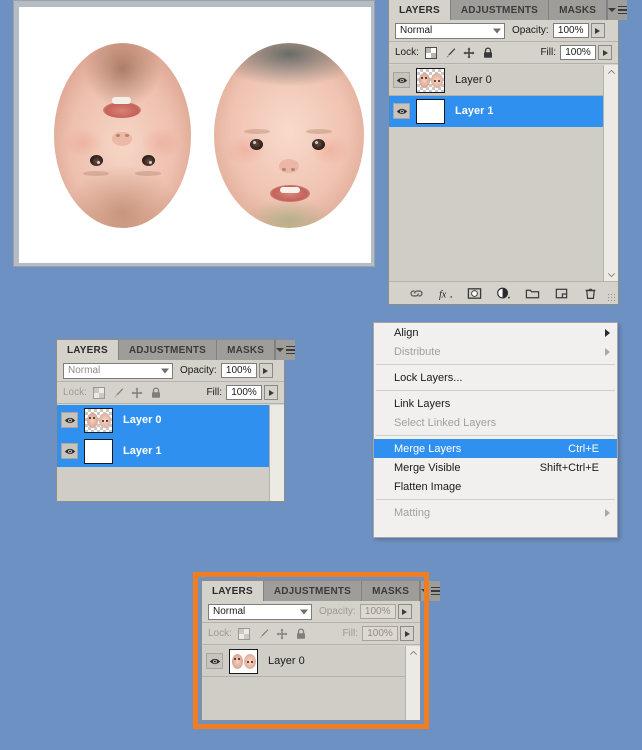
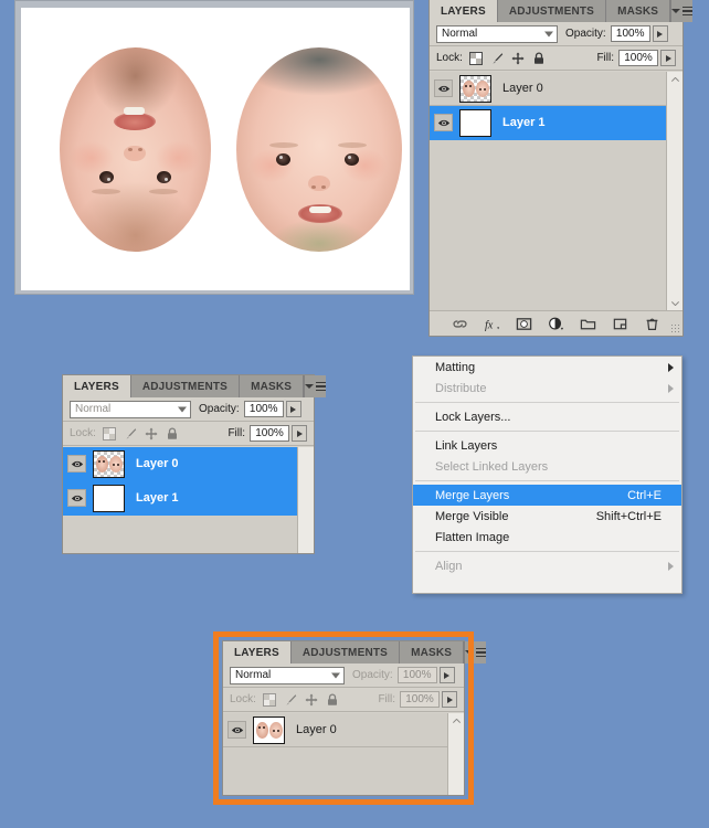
  LAYERS
  ADJUSTMENTS
  MASKS
  Normal
  Opacity:
  100%
  Lock:
  Fill:
  100%
  Layer 0
  Layer 1
  fx
  LAYERS
  ADJUSTMENTS
  MASKS
  Normal
  Opacity:
  100%
  Lock:
  Fill:
  100%
  Layer 0
  Layer 1
- Align
+ Matting
  Distribute
  Lock Layers...
  Link Layers
  Select Linked Layers
  Merge Layers
  Ctrl+E
  Merge Visible
  Shift+Ctrl+E
  Flatten Image
- Matting
+ Align
  LAYERS
  ADJUSTMENTS
  MASKS
  Normal
  Opacity:
  100%
  Lock:
  Fill:
  100%
  Layer 0
